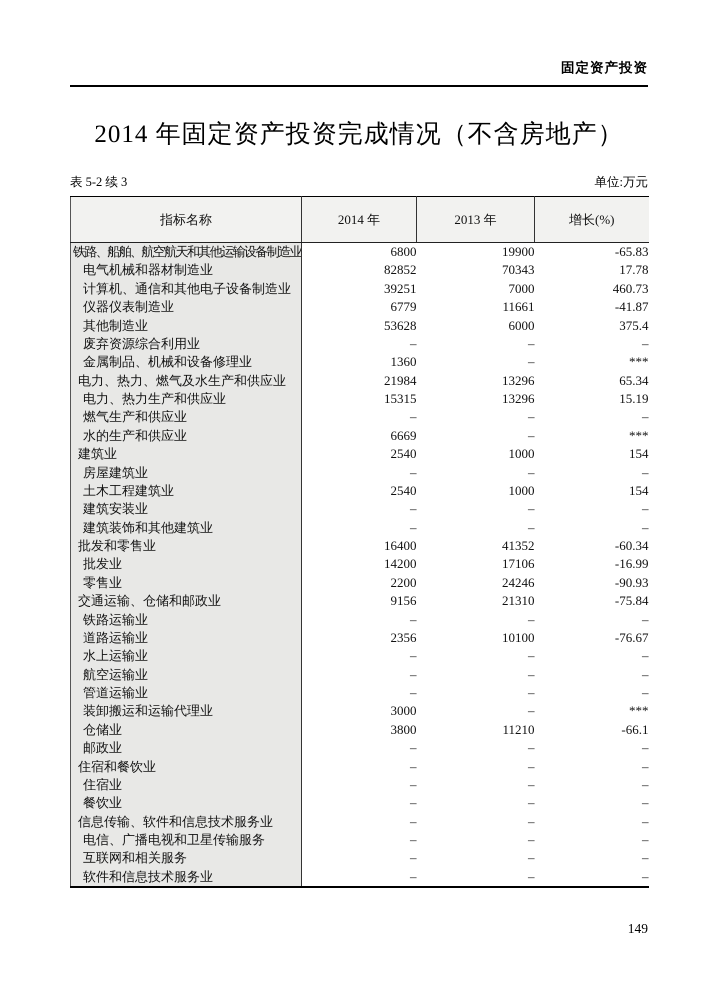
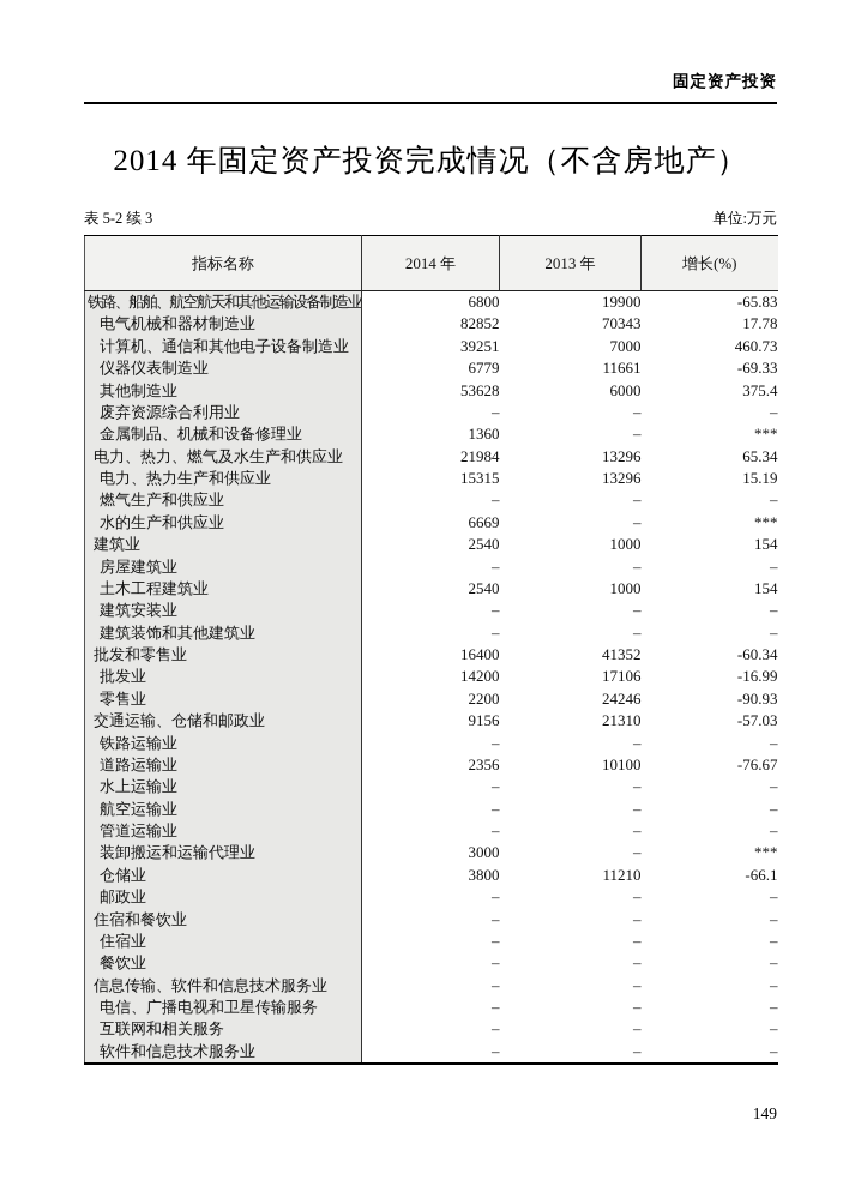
  固定资产投资
  2014 年固定资产投资完成情况（不含房地产）
  表 5-2 续 3
  单位:万元
  指标名称	2014 年	2013 年	增长(%)
  铁路、船舶、航空航天和其他运输设备制造业	6800	19900	-65.83
  电气机械和器材制造业	82852	70343	17.78
  计算机、通信和其他电子设备制造业	39251	7000	460.73
- 仪器仪表制造业	6779	11661	-41.87
+ 仪器仪表制造业	6779	11661	-69.33
  其他制造业	53628	6000	375.4
  废弃资源综合利用业	–	–	–
  金属制品、机械和设备修理业	1360	–	***
  电力、热力、燃气及水生产和供应业	21984	13296	65.34
  电力、热力生产和供应业	15315	13296	15.19
  燃气生产和供应业	–	–	–
  水的生产和供应业	6669	–	***
  建筑业	2540	1000	154
  房屋建筑业	–	–	–
  土木工程建筑业	2540	1000	154
  建筑安装业	–	–	–
  建筑装饰和其他建筑业	–	–	–
  批发和零售业	16400	41352	-60.34
  批发业	14200	17106	-16.99
  零售业	2200	24246	-90.93
- 交通运输、仓储和邮政业	9156	21310	-75.84
+ 交通运输、仓储和邮政业	9156	21310	-57.03
  铁路运输业	–	–	–
  道路运输业	2356	10100	-76.67
  水上运输业	–	–	–
  航空运输业	–	–	–
  管道运输业	–	–	–
  装卸搬运和运输代理业	3000	–	***
  仓储业	3800	11210	-66.1
  邮政业	–	–	–
  住宿和餐饮业	–	–	–
  住宿业	–	–	–
  餐饮业	–	–	–
  信息传输、软件和信息技术服务业	–	–	–
  电信、广播电视和卫星传输服务	–	–	–
  互联网和相关服务	–	–	–
  软件和信息技术服务业	–	–	–
  149
